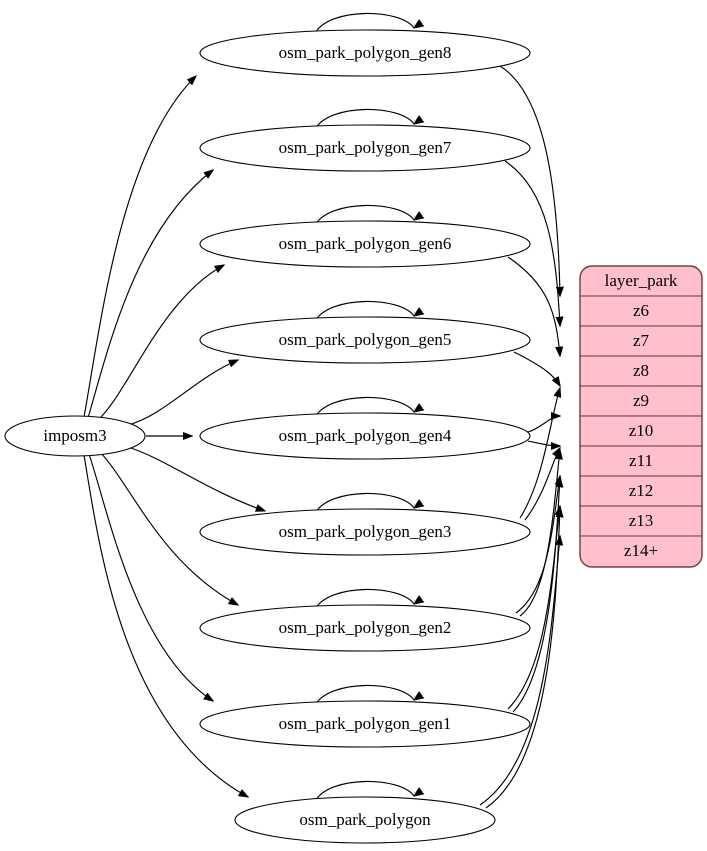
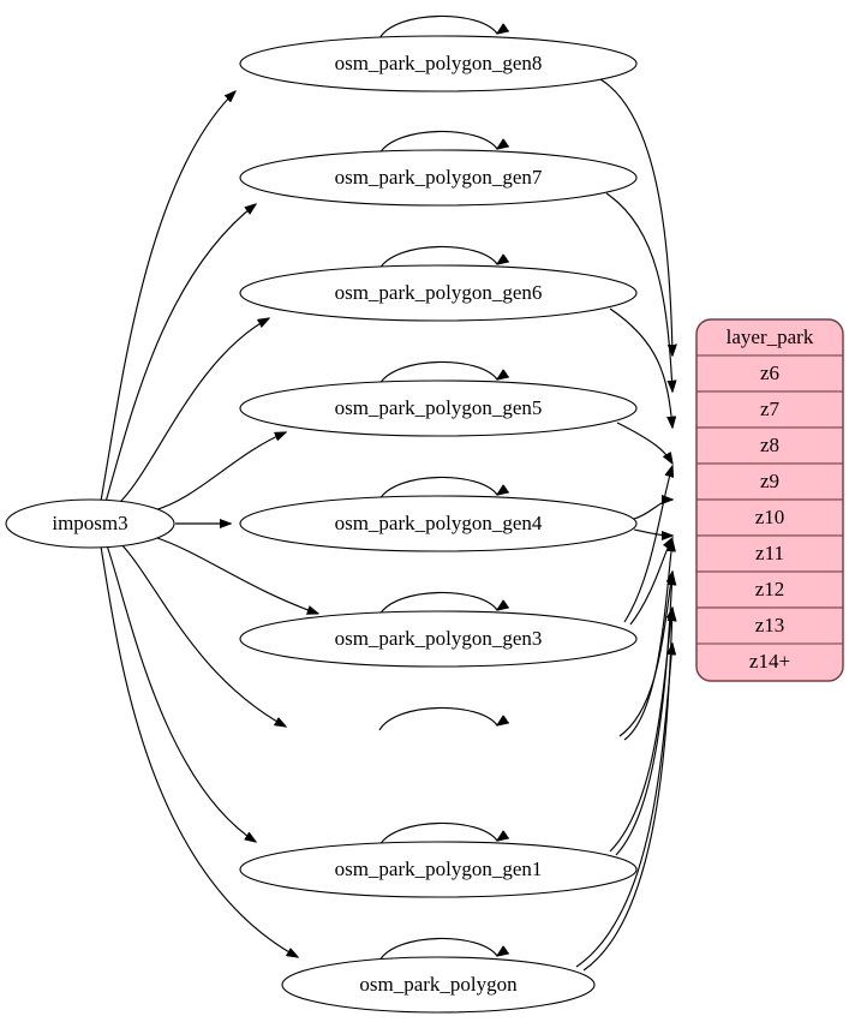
  imposm3
  osm_park_polygon_gen8
  osm_park_polygon_gen7
  osm_park_polygon_gen6
  osm_park_polygon_gen5
  osm_park_polygon_gen4
  osm_park_polygon_gen3
- osm_park_polygon_gen2
  osm_park_polygon_gen1
  osm_park_polygon
  layer_park
  z6
  z7
  z8
  z9
  z10
  z11
  z12
  z13
  z14+
